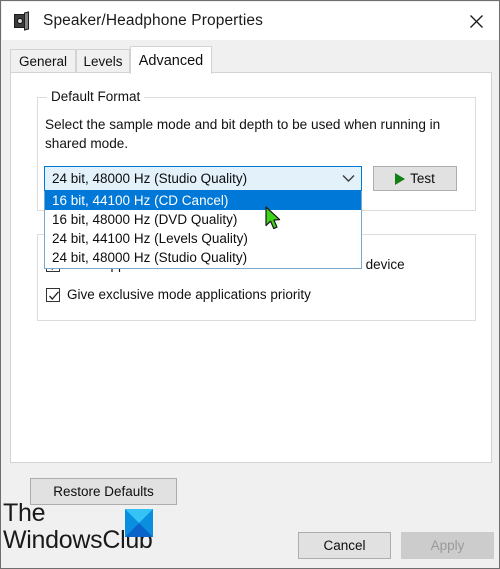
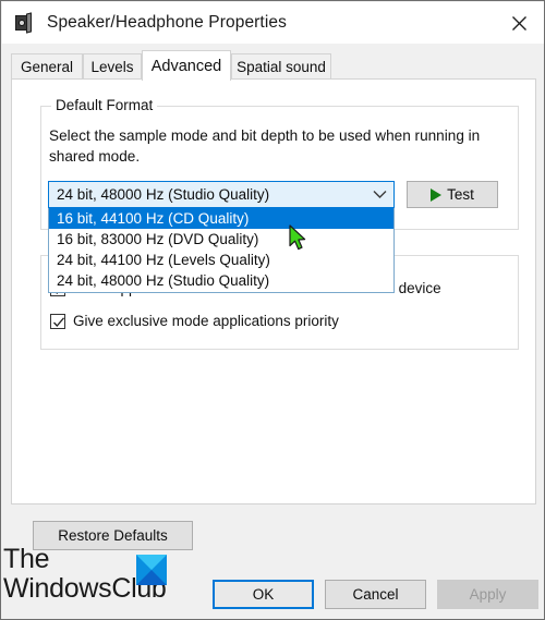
  Speaker/Headphone Properties
  General
  Levels
  Advanced
+ Spatial sound
  Default Format
  Select the sample mode and bit depth to be used when running in shared mode.
  24 bit, 48000 Hz (Studio Quality)
- 16 bit, 44100 Hz (CD Cancel)
+ 16 bit, 44100 Hz (CD Quality)
- 16 bit, 48000 Hz (DVD Quality)
+ 16 bit, 83000 Hz (DVD Quality)
  24 bit, 44100 Hz (Levels Quality)
  24 bit, 48000 Hz (Studio Quality)
  Test
  Give exclusive mode applications priority
  Restore Defaults
+ OK
  Cancel
  Apply
  The
  WindowsClub
